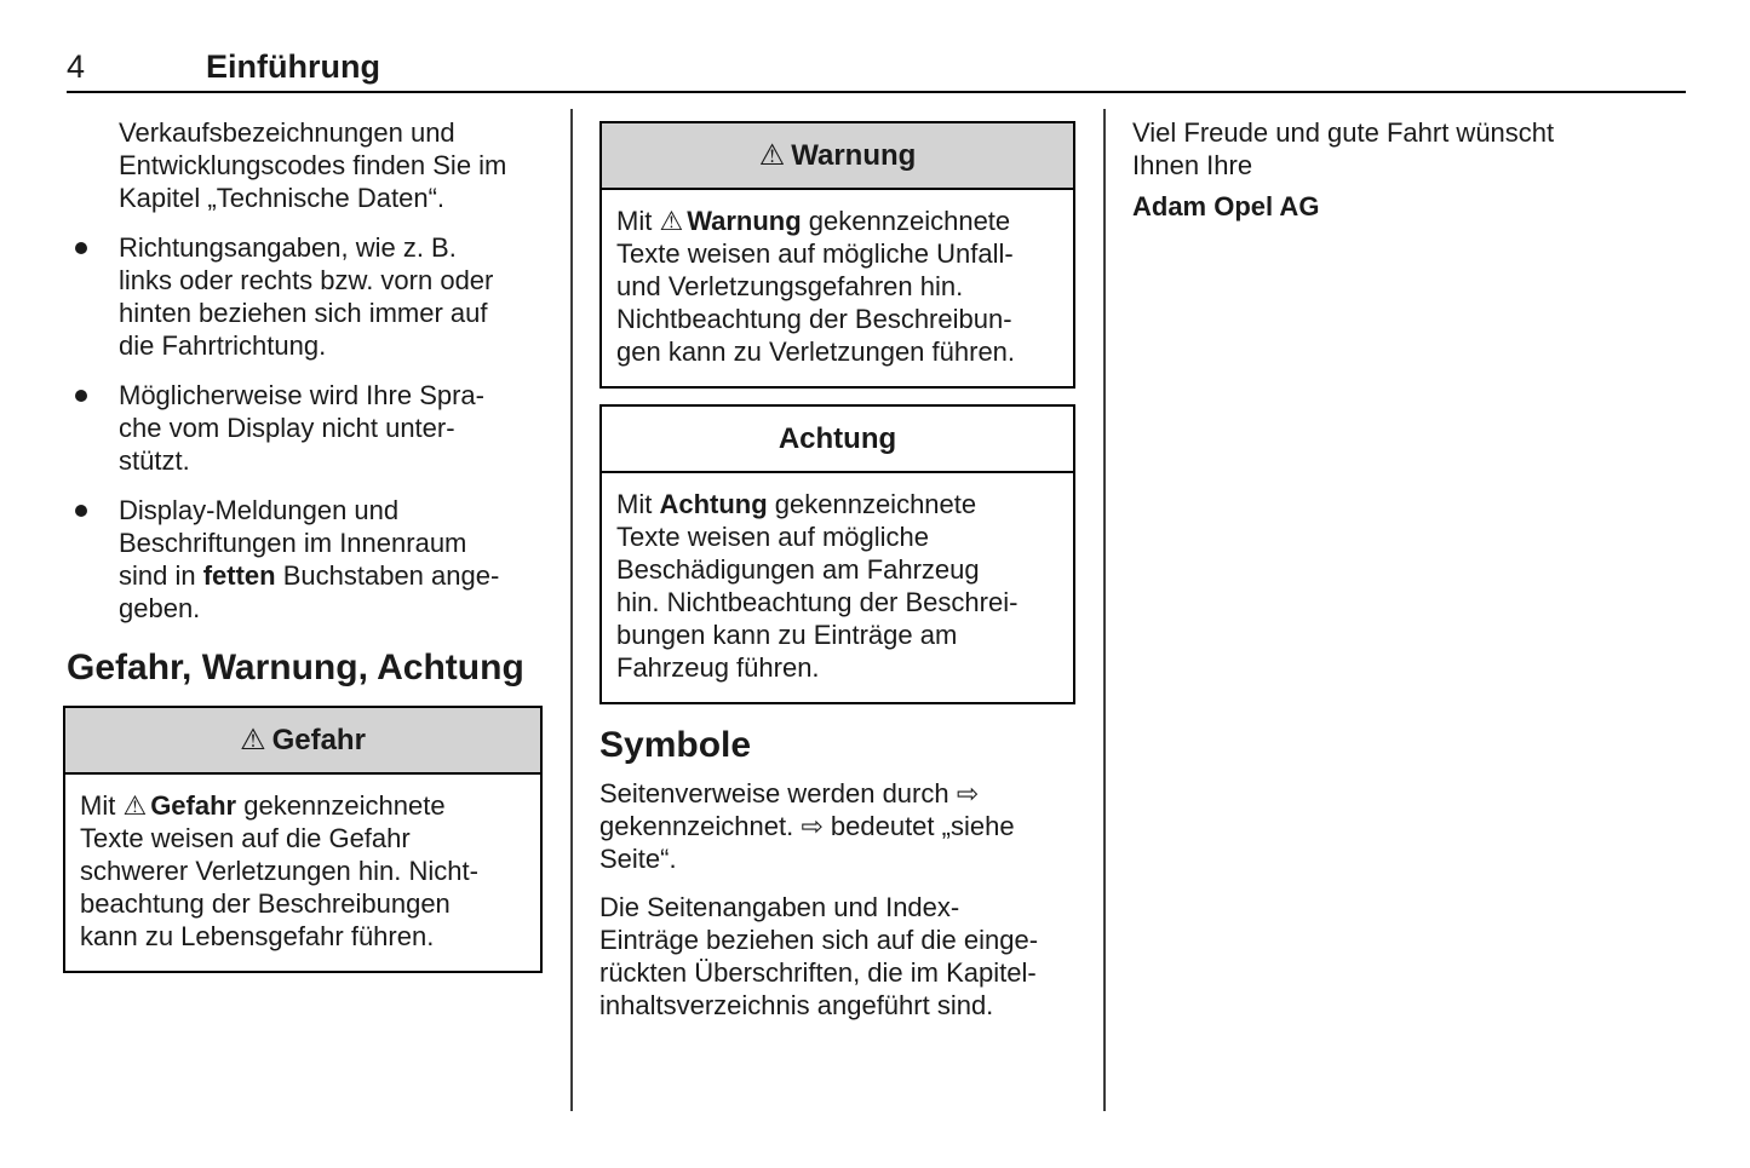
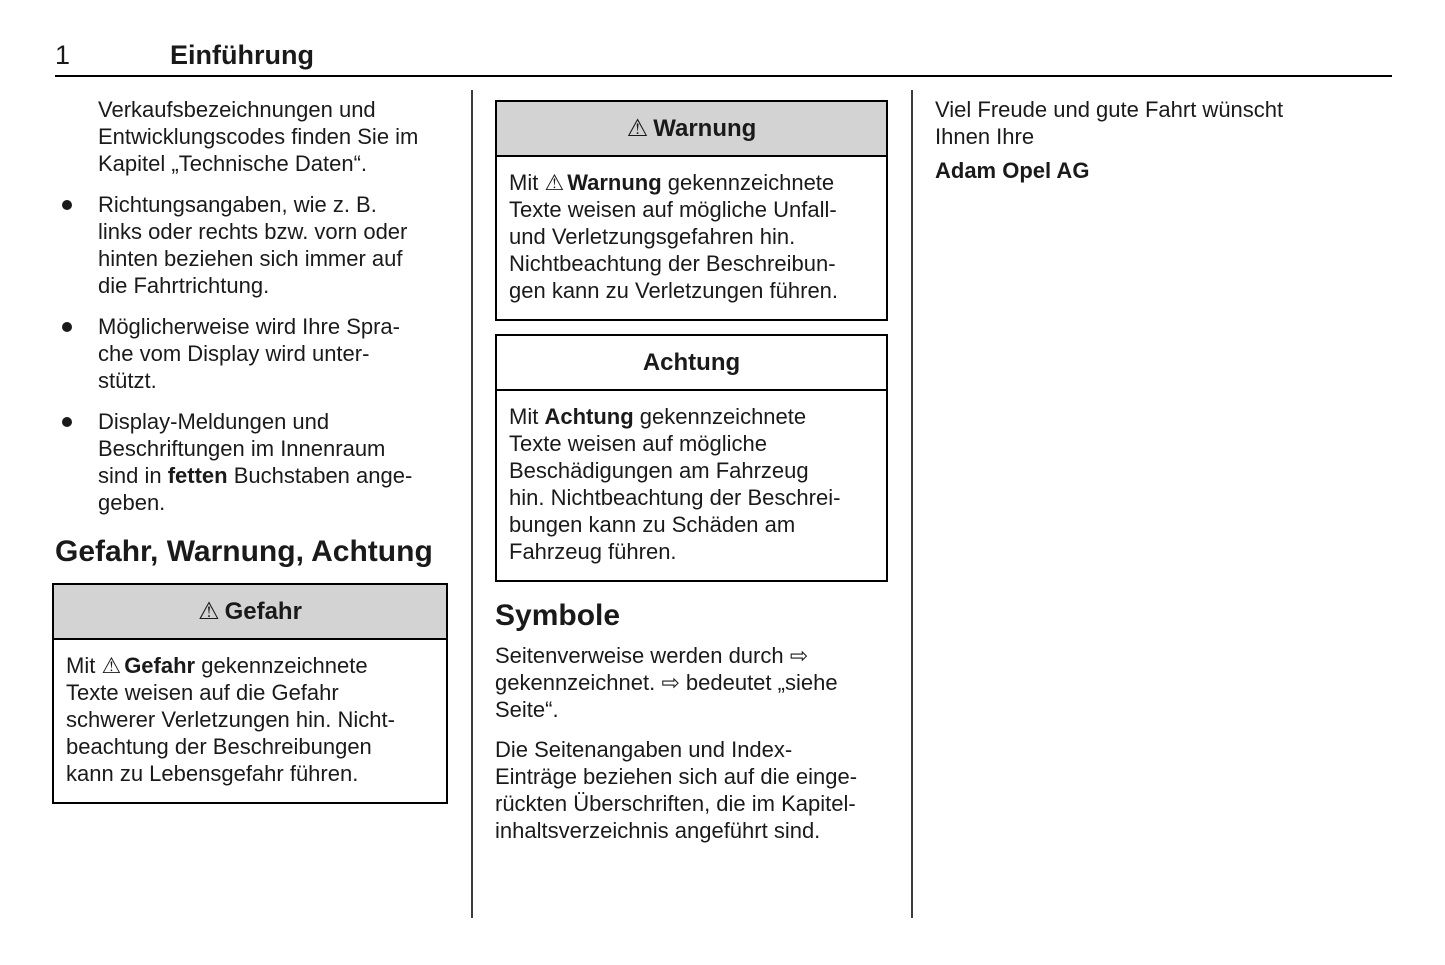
- 4
+ 1
  Einführung
  Verkaufsbezeichnungen und
  Entwicklungscodes finden Sie im
  Kapitel „Technische Daten“.
  Richtungsangaben, wie z. B.
  links oder rechts bzw. vorn oder
  hinten beziehen sich immer auf
  die Fahrtrichtung.
  Möglicherweise wird Ihre Spra-
- che vom Display nicht unter-
+ che vom Display wird unter-
  stützt.
  Display-Meldungen und
  Beschriftungen im Innenraum
  sind in fetten Buchstaben ange-
  geben.
  Gefahr, Warnung, Achtung
  ⚠ Gefahr
  Mit ⚠Gefahr gekennzeichnete
  Texte weisen auf die Gefahr
  schwerer Verletzungen hin. Nicht-
  beachtung der Beschreibungen
  kann zu Lebensgefahr führen.
  ⚠ Warnung
  Mit ⚠Warnung gekennzeichnete
  Texte weisen auf mögliche Unfall-
  und Verletzungsgefahren hin.
  Nichtbeachtung der Beschreibun-
  gen kann zu Verletzungen führen.
  Achtung
  Mit Achtung gekennzeichnete
  Texte weisen auf mögliche
  Beschädigungen am Fahrzeug
  hin. Nichtbeachtung der Beschrei-
- bungen kann zu Einträge am
+ bungen kann zu Schäden am
  Fahrzeug führen.
  Symbole
  Seitenverweise werden durch ⇨
  gekennzeichnet. ⇨ bedeutet „siehe
  Seite“.
  Die Seitenangaben und Index-
  Einträge beziehen sich auf die einge-
  rückten Überschriften, die im Kapitel-
  inhaltsverzeichnis angeführt sind.
  Viel Freude und gute Fahrt wünscht
  Ihnen Ihre
  Adam Opel AG
